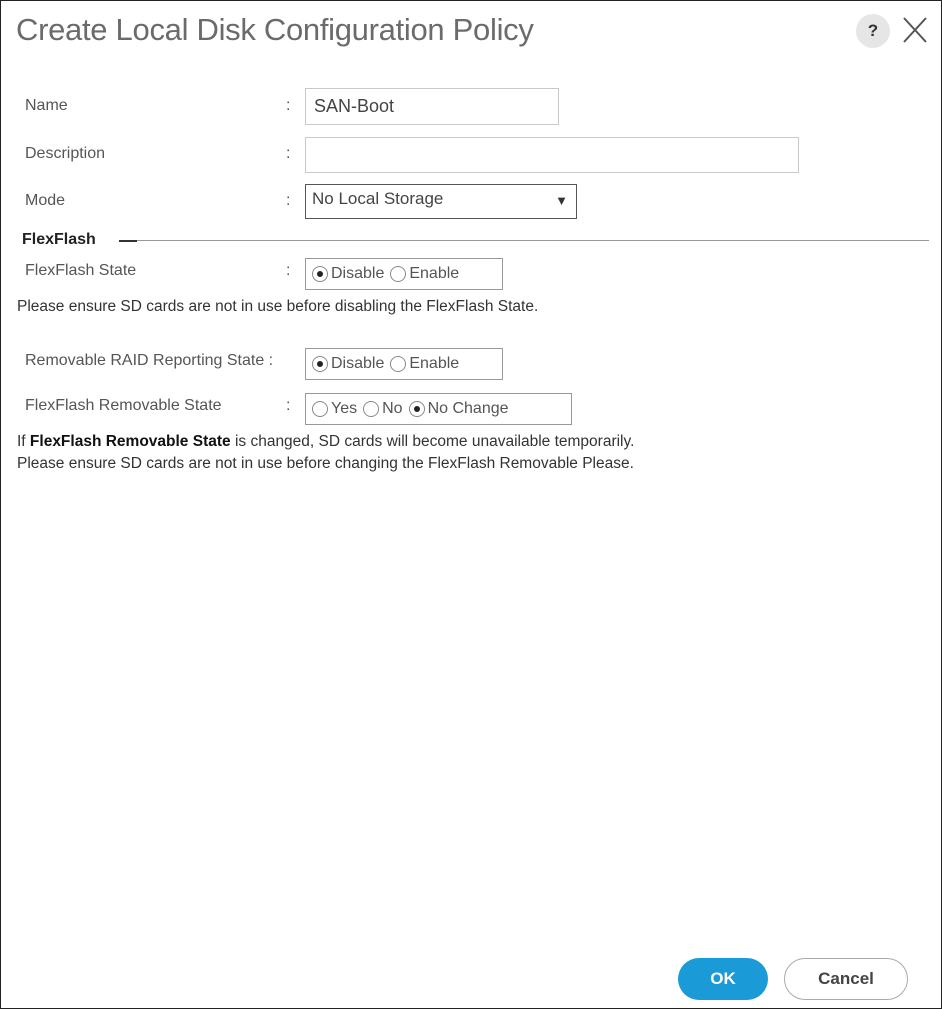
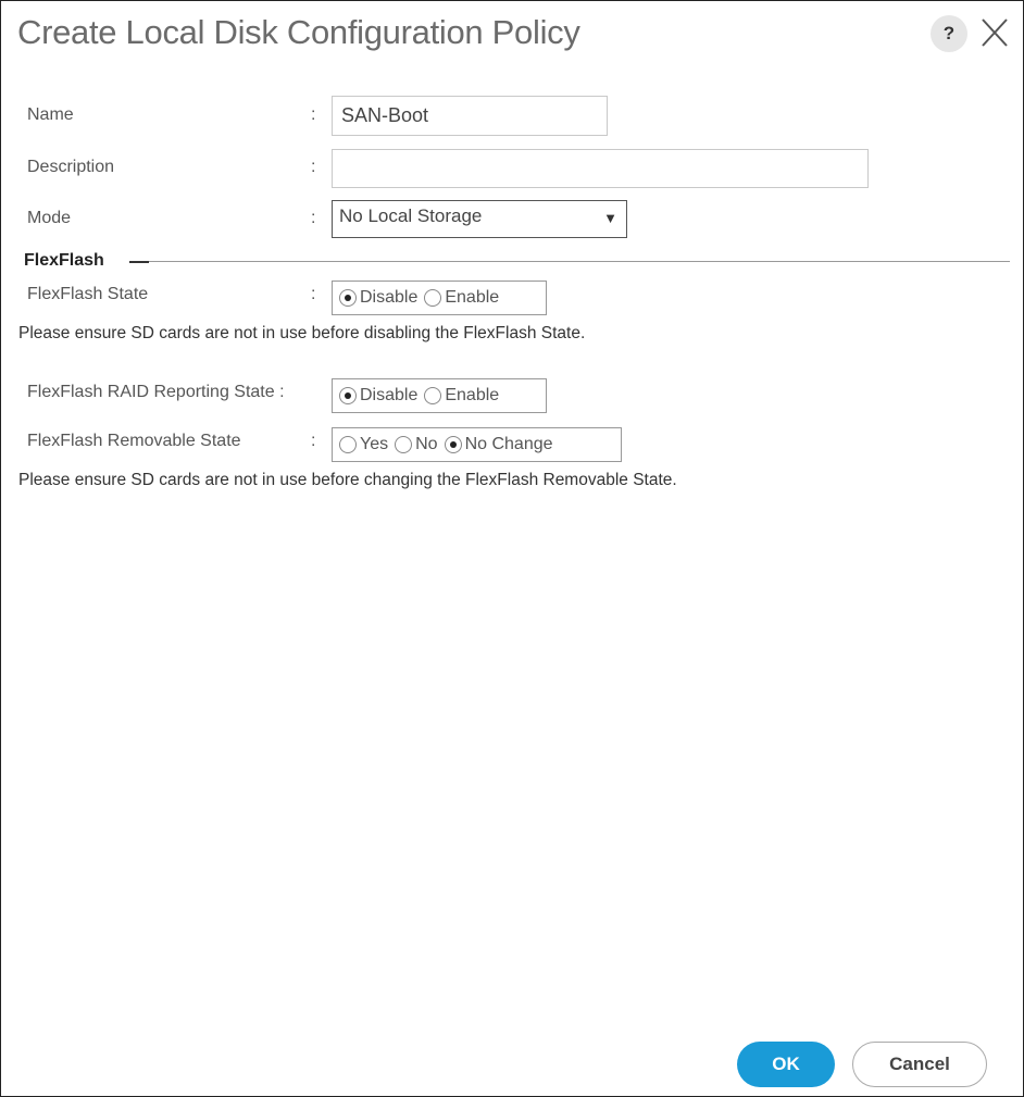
  Create Local Disk Configuration Policy
  ?
  Name
  :
  SAN-Boot
  Description
  :
  Mode
  :
  No Local Storage
  ▼
  FlexFlash
  FlexFlash State
  :
  Disable
  Enable
  Please ensure SD cards are not in use before disabling the FlexFlash State.
- Removable RAID Reporting State :
+ FlexFlash RAID Reporting State :
  Disable
  Enable
  FlexFlash Removable State
  :
  Yes
  No
  No Change
- If FlexFlash Removable State is changed, SD cards will become unavailable temporarily.
- Please ensure SD cards are not in use before changing the FlexFlash Removable Please.
+ Please ensure SD cards are not in use before changing the FlexFlash Removable State.
  OK
  Cancel
